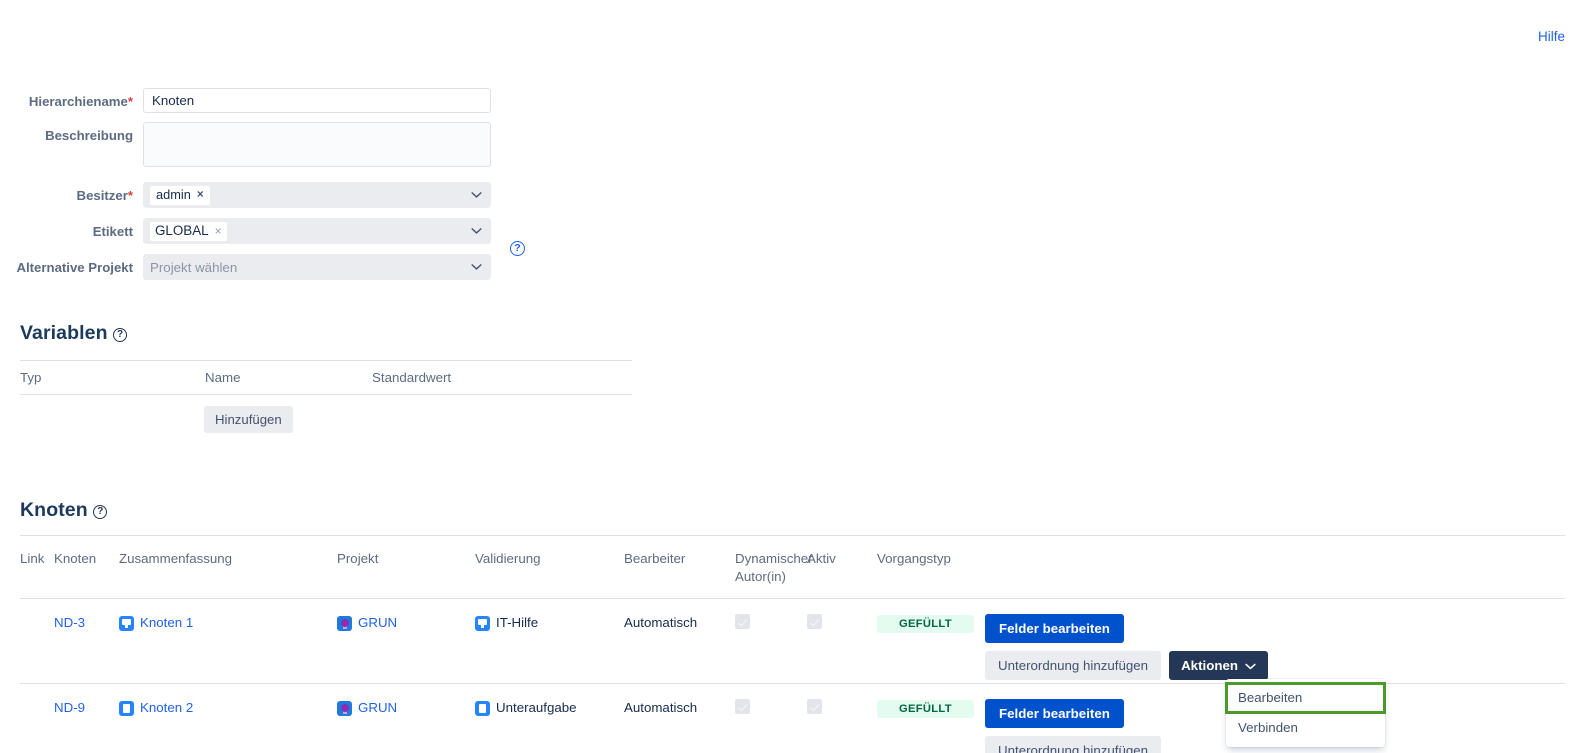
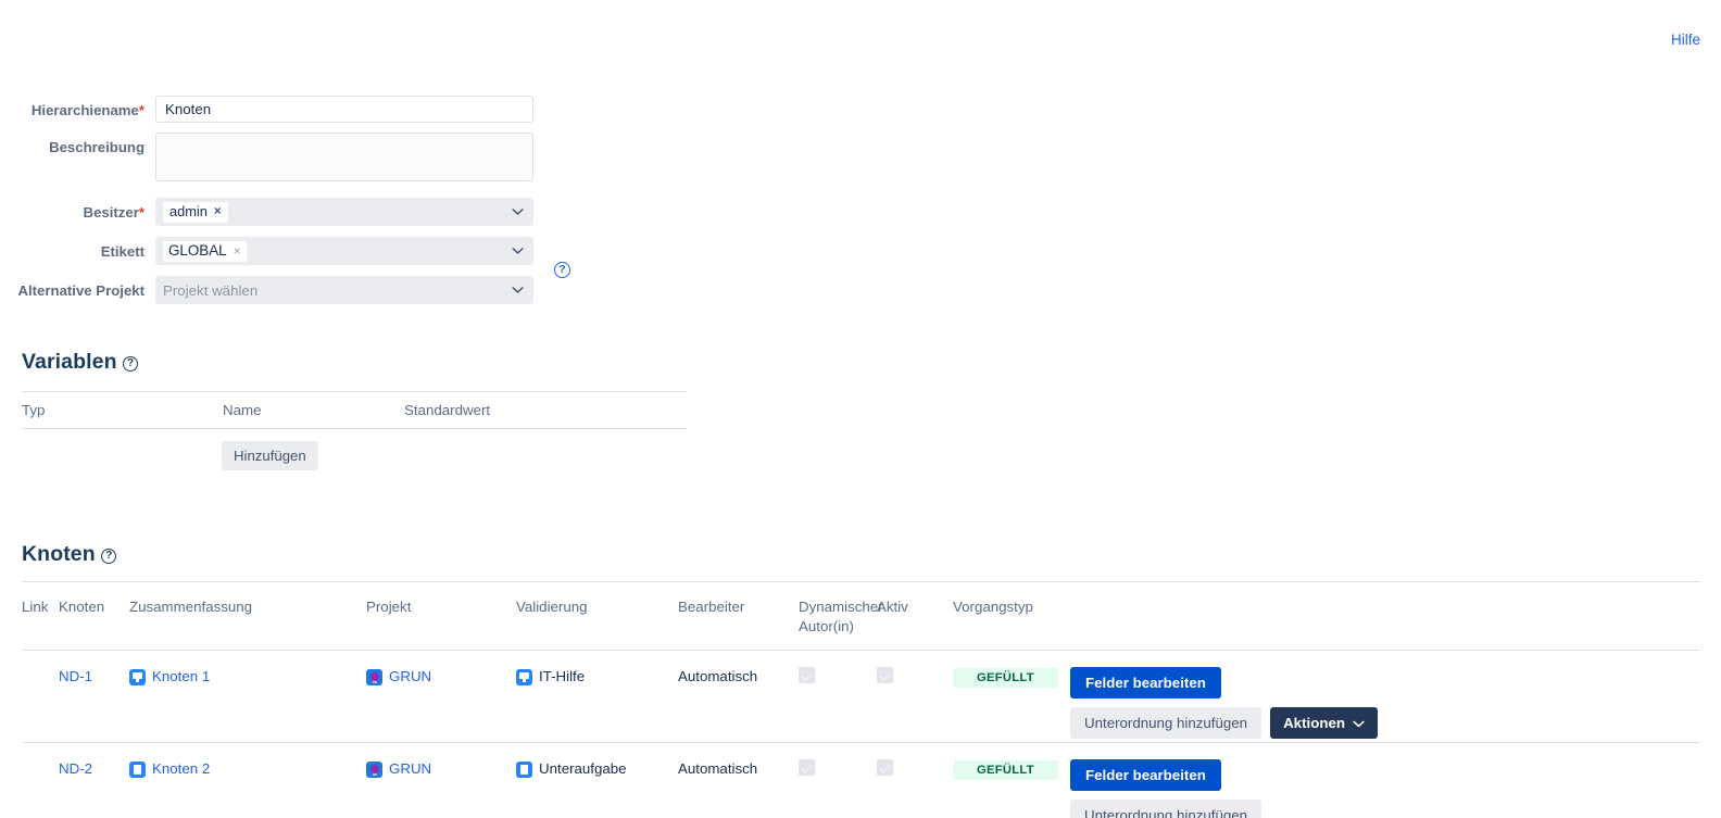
  Hilfe
  Hierarchiename*
  Knoten
  Beschreibung
  Besitzer*
  admin
  ×
  Etikett
  GLOBAL
  ×
  Alternative Projekt
  Projekt wählen
  ?
  Variablen ?
  Typ
  Name
  Standardwert
  Hinzufügen
  Knoten ?
  Link
  Knoten
  Zusammenfassung
  Projekt
  Validierung
  Bearbeiter
  Dynamische Autor(in)
  Aktiv
  Vorgangstyp
- ND-3
+ ND-1
  Knoten 1
  GRUN
  IT-Hilfe
  Automatisch
  GEFÜLLT
  Felder bearbeiten
  Unterordnung hinzufügen
  Aktionen
- ND-9
+ ND-2
  Knoten 2
  GRUN
  Unteraufgabe
  Automatisch
  GEFÜLLT
  Felder bearbeiten
  Unterordnung hinzufügen
- Bearbeiten
- Verbinden
